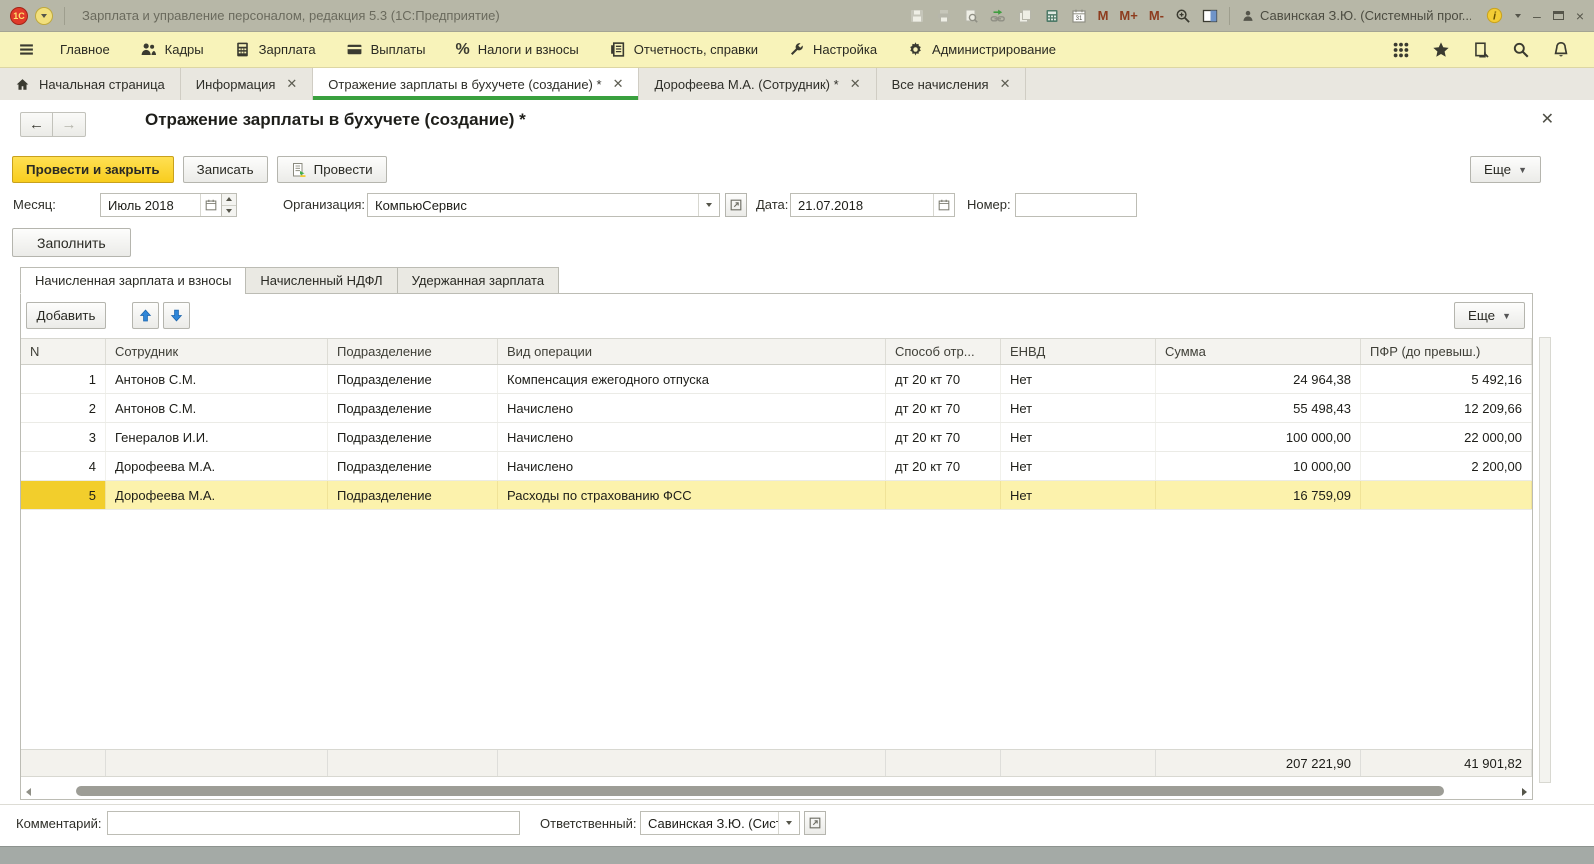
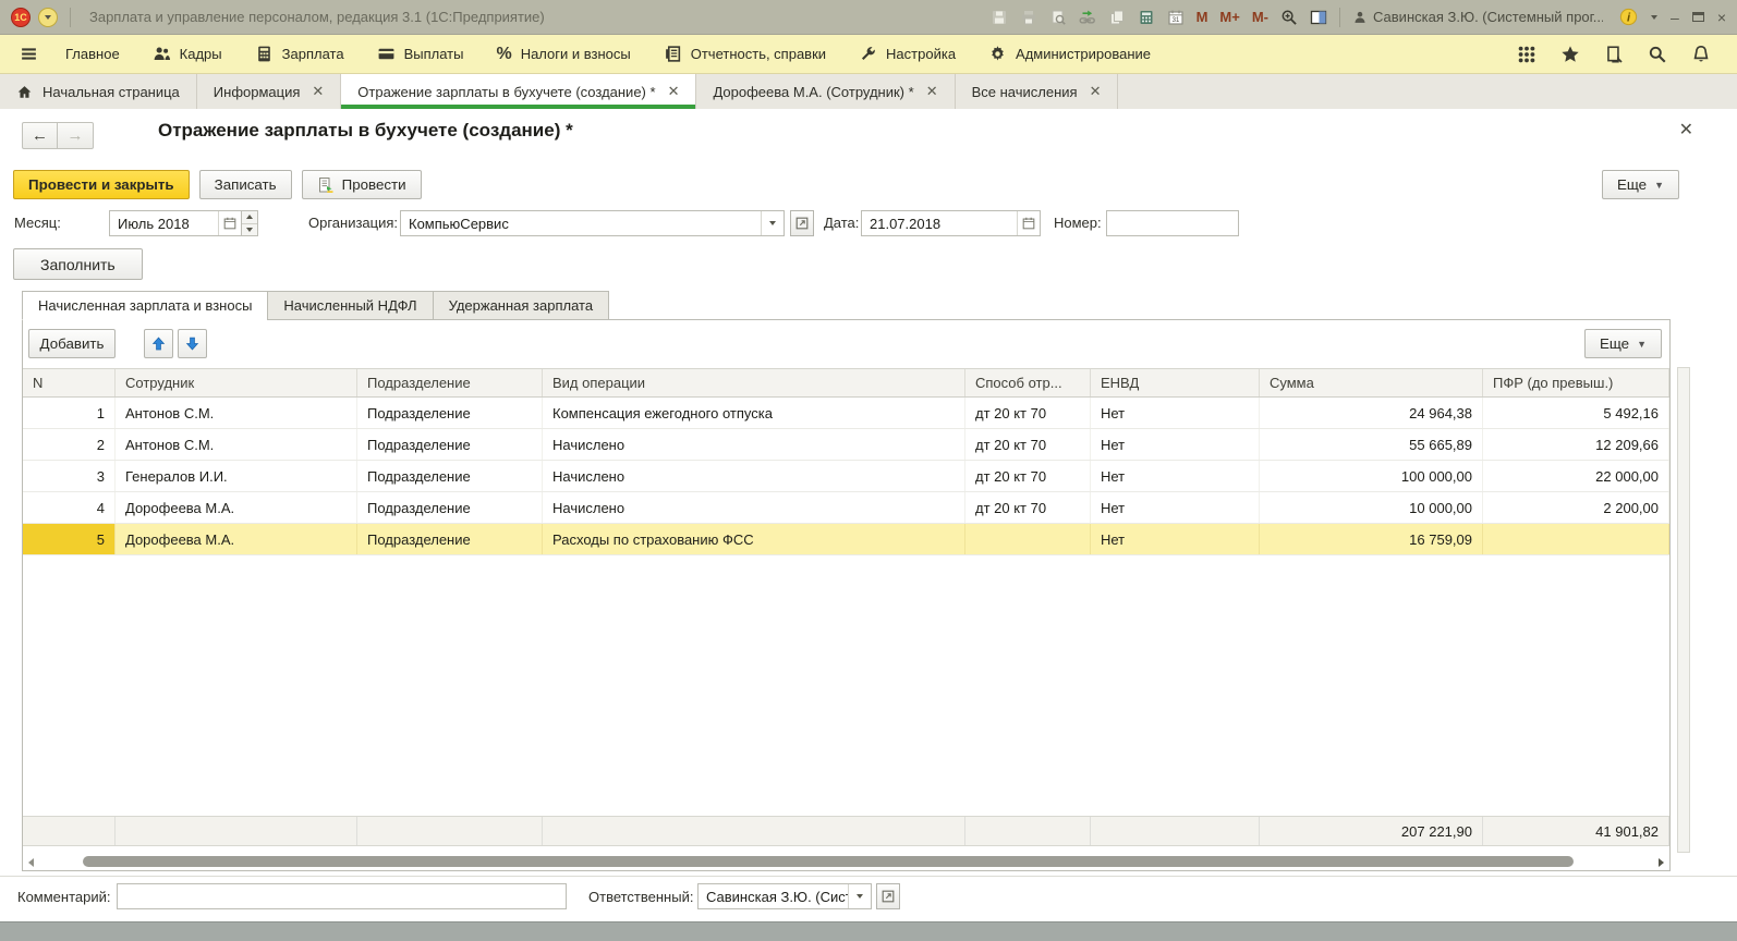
  1С
- Зарплата и управление персоналом, редакция 5.3 (1С:Предприятие)
+ Зарплата и управление персоналом, редакция 3.1 (1С:Предприятие)
  M
  M+
  M-
  Савинская З.Ю. (Системный прог...
  i
  –
  ×
  Главное
  Кадры
  Зарплата
  Выплаты
  %
  Налоги и взносы
  Отчетность, справки
  Настройка
  Администрирование
  Начальная страница
  Информация
  ✕
  Отражение зарплаты в бухучете (создание) *
  ✕
  Дорофеева М.А. (Сотрудник) *
  ✕
  Все начисления
  ✕
  ←
  →
  Отражение зарплаты в бухучете (создание) *
  ✕
  Провести и закрыть
  Записать
  Провести
  Еще
  ▼
  Месяц:
  Июль 2018
  Организация:
  КомпьюСервис
  Дата:
  21.07.2018
  Номер:
  Заполнить
  Начисленная зарплата и взносы
  Начисленный НДФЛ
  Удержанная зарплата
  Добавить
  Еще
  ▼
  N
  Сотрудник
  Подразделение
  Вид операции
  Способ отр...
  ЕНВД
  Сумма
  ПФР (до превыш.)
  1
  Антонов С.М.
  Подразделение
  Компенсация ежегодного отпуска
  дт 20 кт 70
  Нет
  24 964,38
  5 492,16
  2
  Антонов С.М.
  Подразделение
  Начислено
  дт 20 кт 70
  Нет
- 55 498,43
+ 55 665,89
  12 209,66
  3
  Генералов И.И.
  Подразделение
  Начислено
  дт 20 кт 70
  Нет
  100 000,00
  22 000,00
  4
  Дорофеева М.А.
  Подразделение
  Начислено
  дт 20 кт 70
  Нет
  10 000,00
  2 200,00
  5
  Дорофеева М.А.
  Подразделение
  Расходы по страхованию ФСС
  Нет
  16 759,09
  207 221,90
  41 901,82
  Комментарий:
  Ответственный:
  Савинская З.Ю. (Сис
